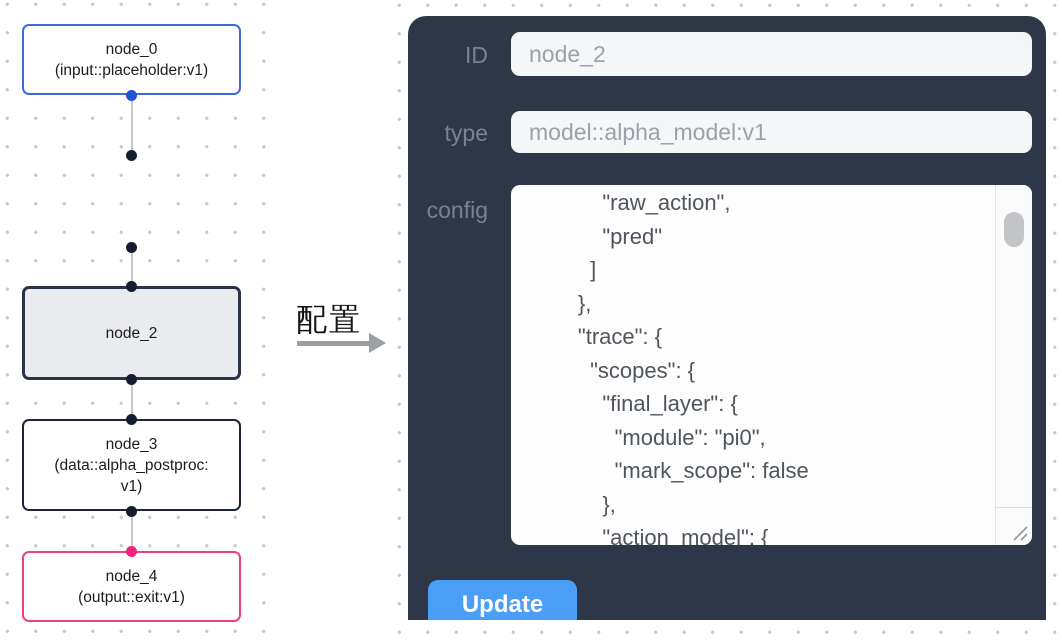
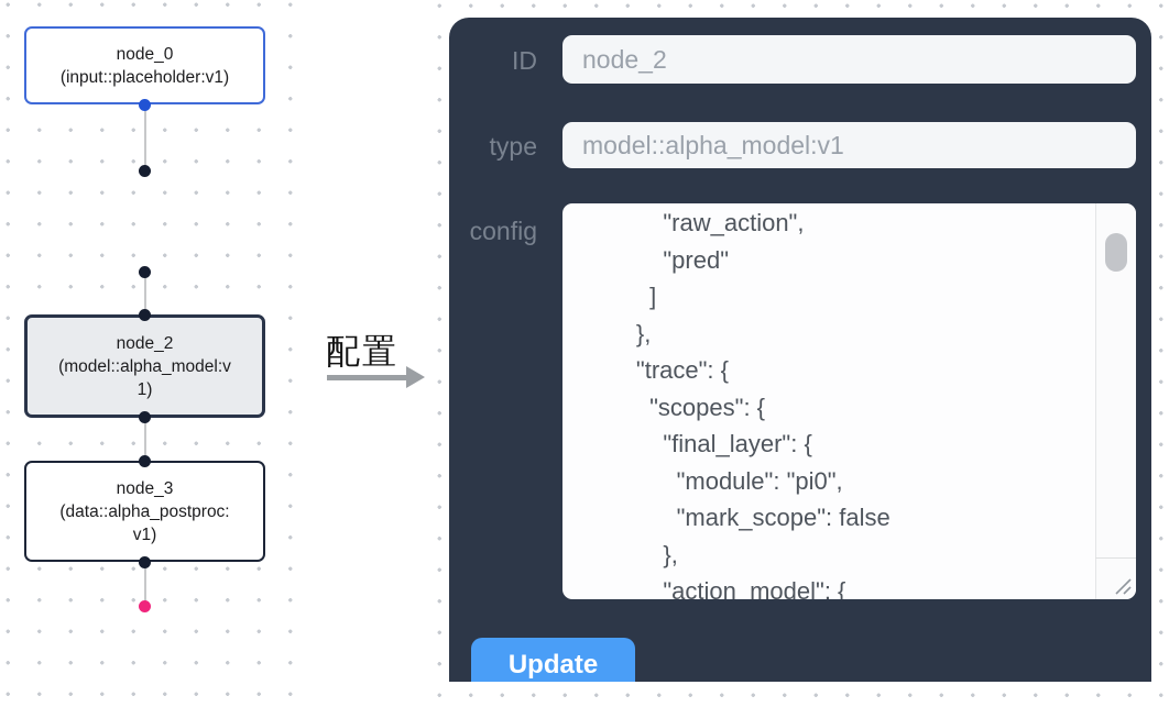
  node_0
  (input::placeholder:v1)
  node_2
+ (model::alpha_model:v1)
  node_3
  (data::alpha_postproc:v1)
- node_4
- (output::exit:v1)
  配置
  ID
  node_2
  type
  model::alpha_model:v1
  config
  "raw_action",
  "pred"
  ]
  },
  "trace": {
  "scopes": {
  "final_layer": {
  "module": "pi0",
  "mark_scope": false
  },
  "action_model": {
  Update
